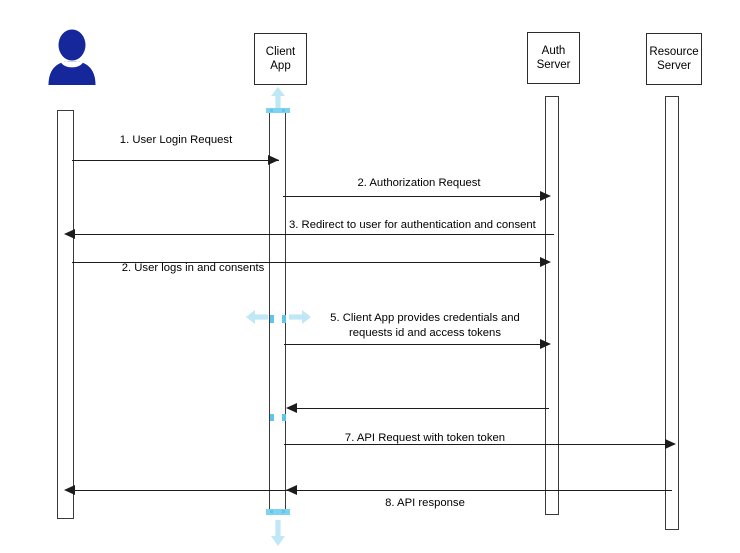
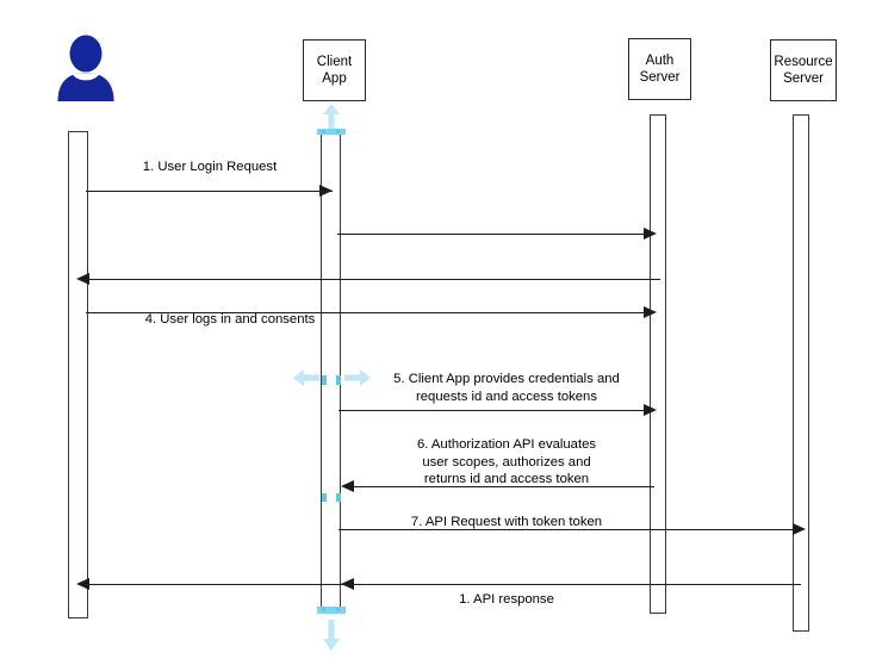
  Client
  App
  Auth
  Server
  Resource
  Server
  1. User Login Request
- 2. Authorization Request
- 3. Redirect to user for authentication and consent
- 2. User logs in and consents
+ 4. User logs in and consents
  5. Client App provides credentials and
  requests id and access tokens
+ 6. Authorization API evaluates
+ user scopes, authorizes and
+ returns id and access token
  7. API Request with token token
- 8. API response
+ 1. API response
